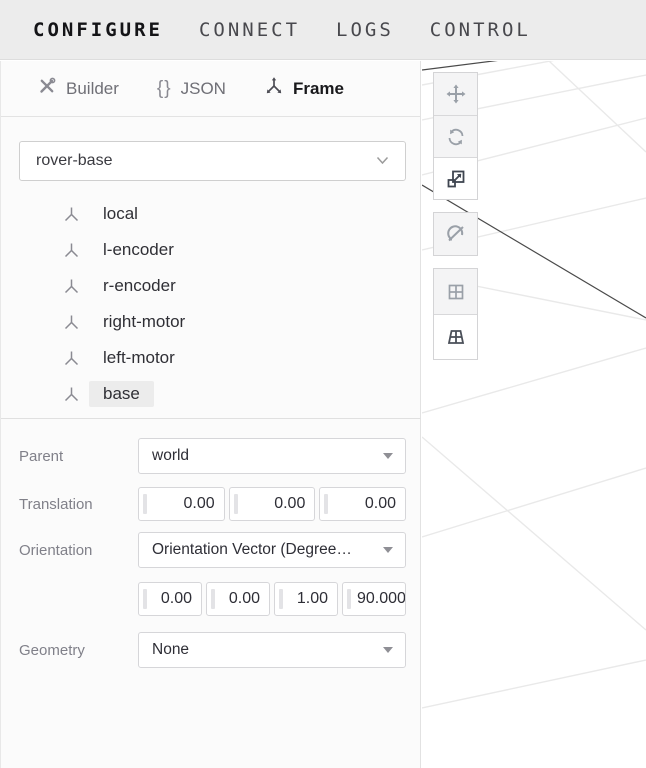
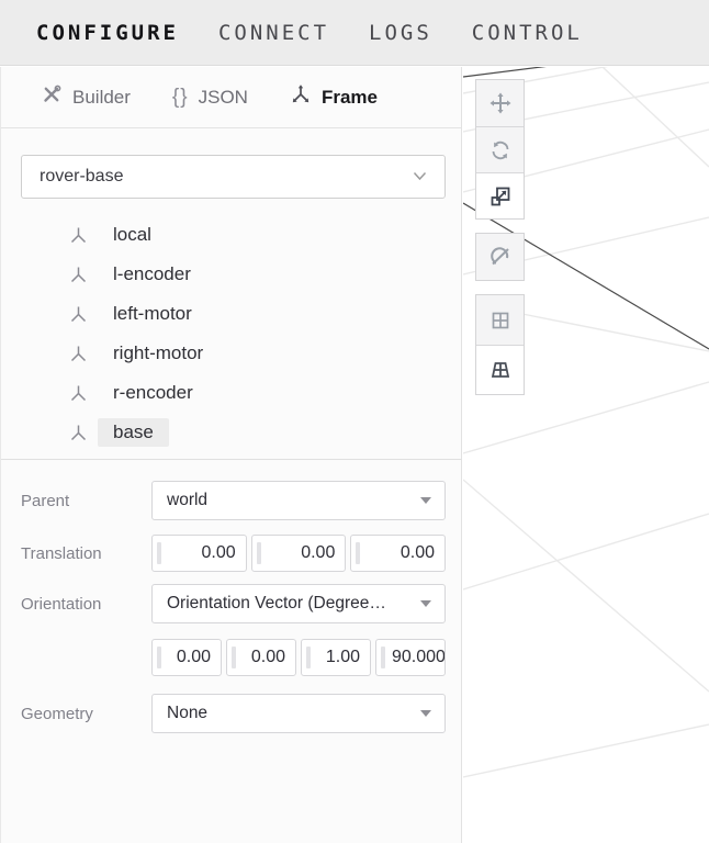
  CONFIGURE
  CONNECT
  LOGS
  CONTROL
  Builder
  {}
  JSON
  Frame
  rover-base
  local
  l-encoder
- r-encoder
+ left-motor
  right-motor
- left-motor
+ r-encoder
  base
  Parent
  world
  Translation
  0.00
  0.00
  0.00
  Orientation
  Orientation Vector (Degree…
  0.00
  0.00
  1.00
  90.000
  Geometry
  None
